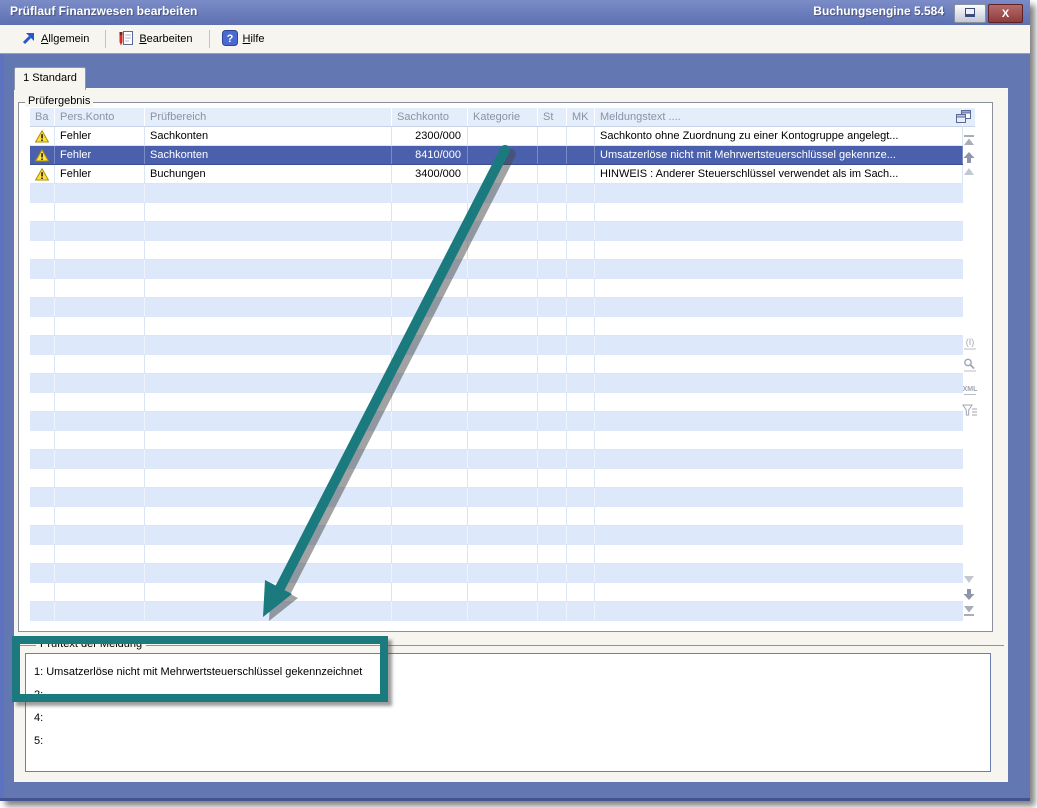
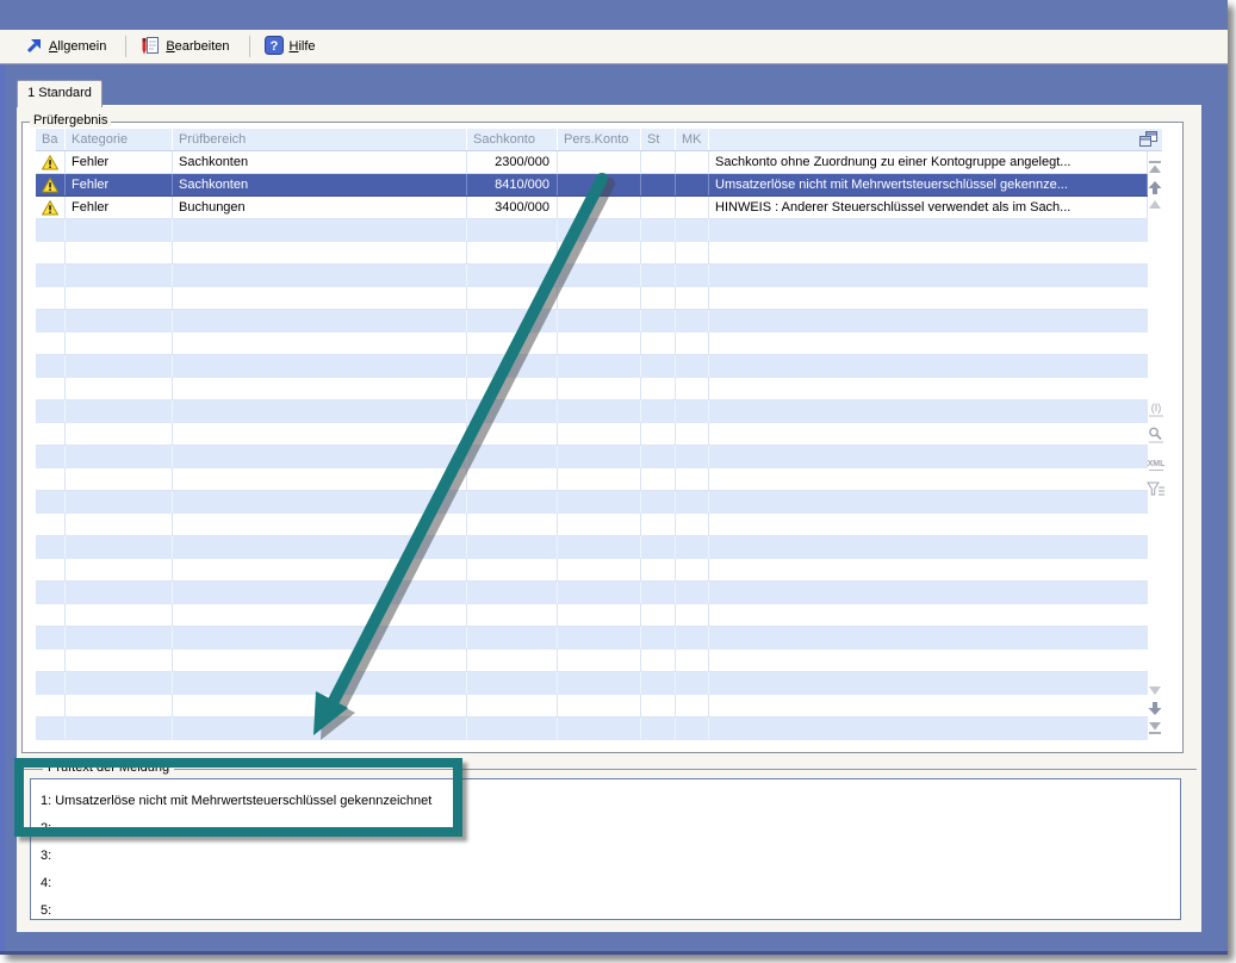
- Prüflauf Finanzwesen bearbeiten
- Buchungsengine 5.584
- X
  Allgemein
  Bearbeiten
  ?
  Hilfe
  1 Standard
  Prüfergebnis
  Ba
- Pers.Konto
+ Kategorie
  Prüfbereich
  Sachkonto
- Kategorie
+ Pers.Konto
  St
  MK
- Meldungstext ....
  Fehler
  Sachkonten
  2300/000
  Sachkonto ohne Zuordnung zu einer Kontogruppe angelegt...
  Fehler
  Sachkonten
  8410/000
  Umsatzerlöse nicht mit Mehrwertsteuerschlüssel gekennze...
  Fehler
  Buchungen
  3400/000
  HINWEIS : Anderer Steuerschlüssel verwendet als im Sach...
  (I)
  Prüftext der Meldung
  1: Umsatzerlöse nicht mit Mehrwertsteuerschlüssel gekennzeichnet
  2:
+ 3:
  4:
  5:
